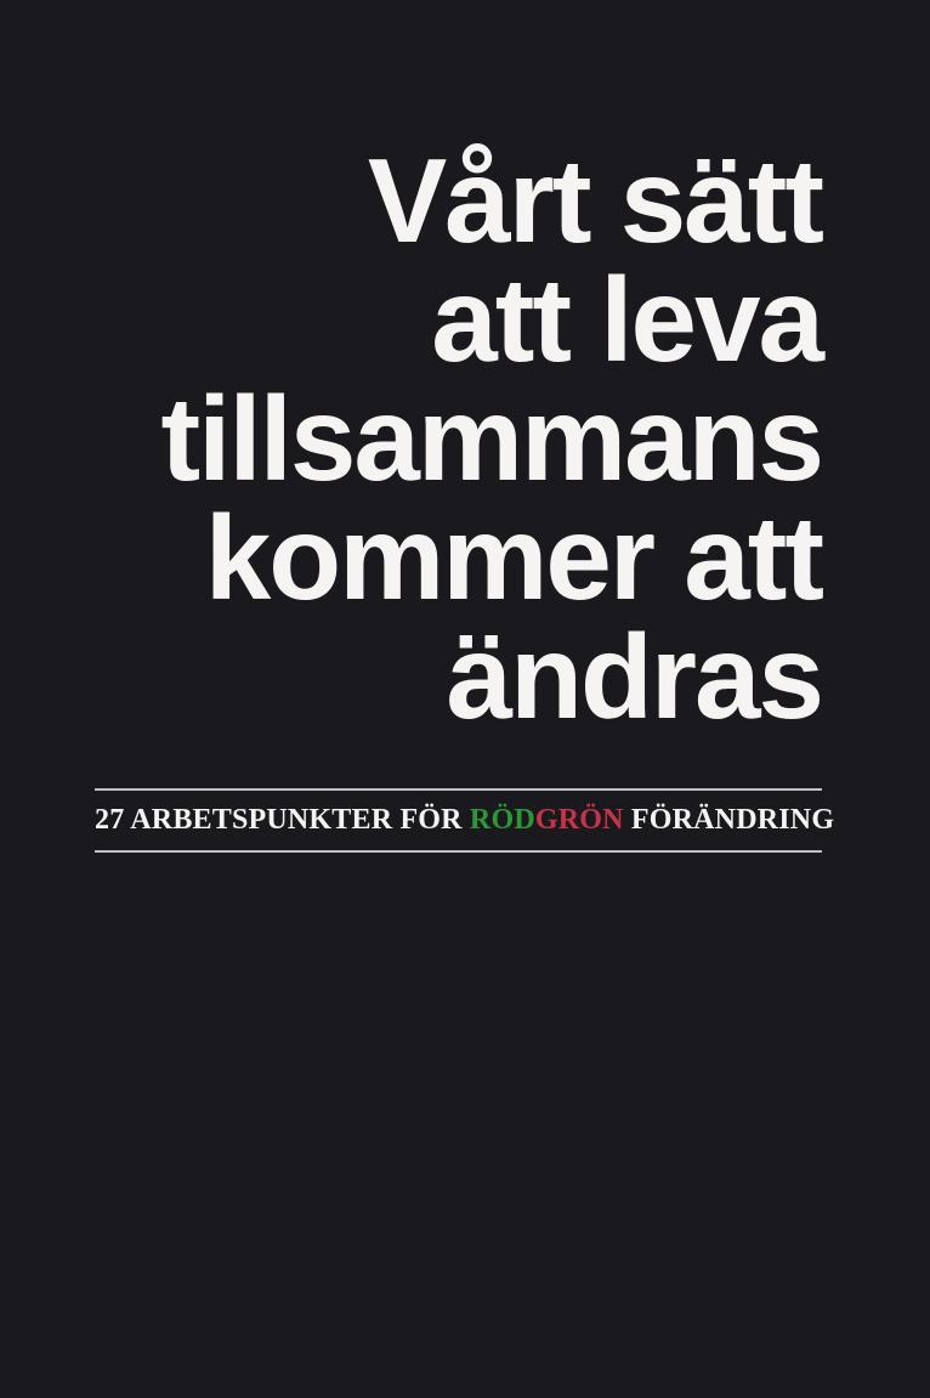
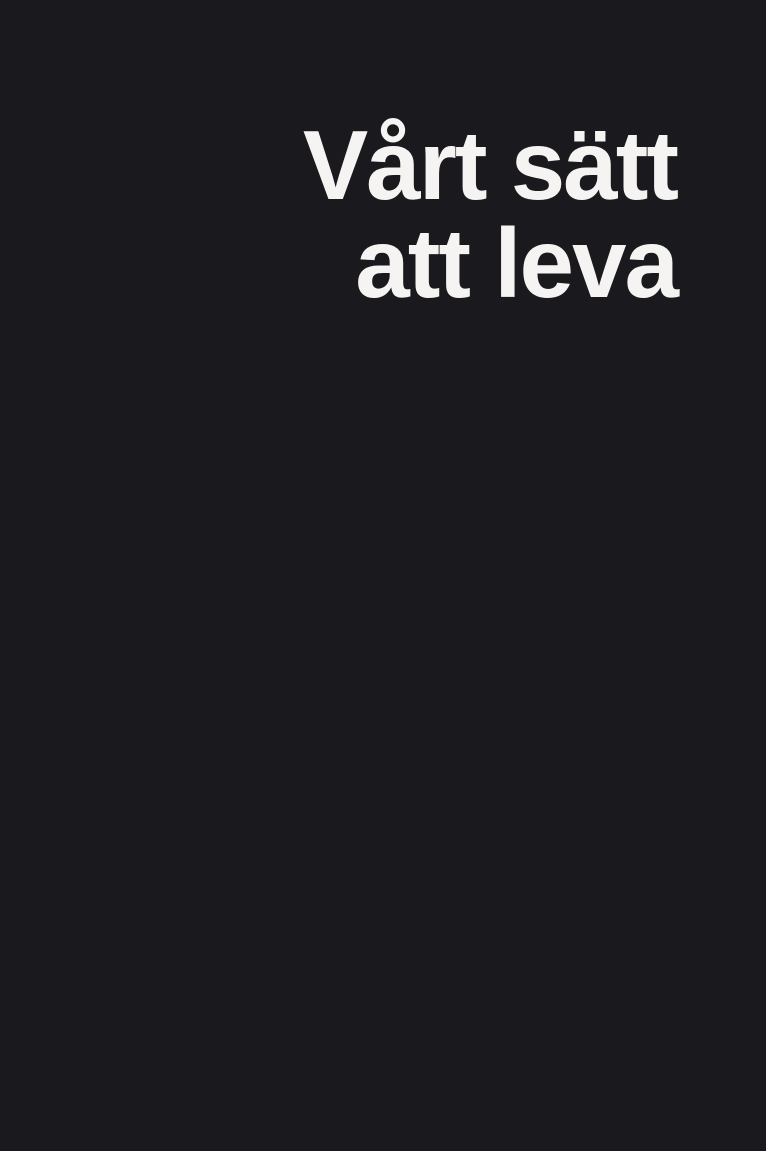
  Vårt sätt
  att leva
- tillsammans
- kommer att
- ändras
- 27 ARBETSPUNKTER FÖR RÖDGRÖN FÖRÄNDRING
